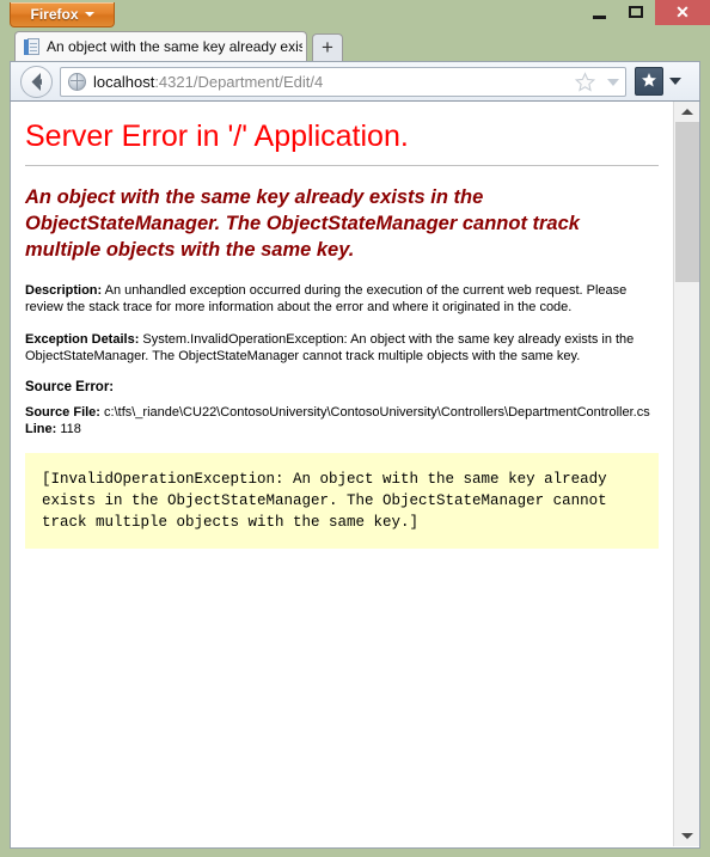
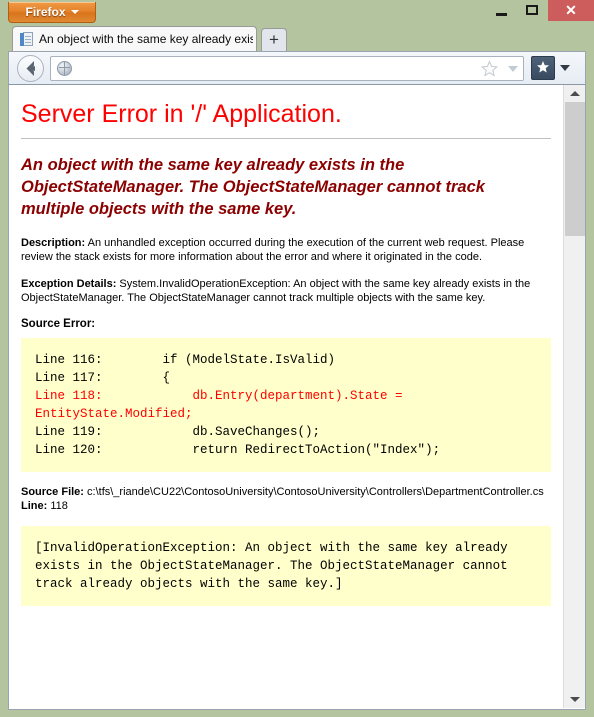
  Firefox
  ✕
  An object with the same key already exis
  +
- localhost:4321/Department/Edit/4
  Server Error in '/' Application.
  An object with the same key already exists in the ObjectStateManager. The ObjectStateManager cannot track multiple objects with the same key.
- Description: An unhandled exception occurred during the execution of the current web request. Please review the stack trace for more information about the error and where it originated in the code.
+ Description: An unhandled exception occurred during the execution of the current web request. Please review the stack exists for more information about the error and where it originated in the code.
  Exception Details: System.InvalidOperationException: An object with the same key already exists in the ObjectStateManager. The ObjectStateManager cannot track multiple objects with the same key.
  Source Error:
+ Line 116: if (ModelState.IsValid)
+ Line 117: {
+ Line 118: db.Entry(department).State = EntityState.Modified;
+ Line 119: db.SaveChanges();
+ Line 120: return RedirectToAction("Index");
  Source File: c:\tfs\_riande\CU22\ContosoUniversity\ContosoUniversity\Controllers\DepartmentController.cs
  Line: 118
- [InvalidOperationException: An object with the same key already exists in the ObjectStateManager. The ObjectStateManager cannot track multiple objects with the same key.]
+ [InvalidOperationException: An object with the same key already exists in the ObjectStateManager. The ObjectStateManager cannot track already objects with the same key.]
